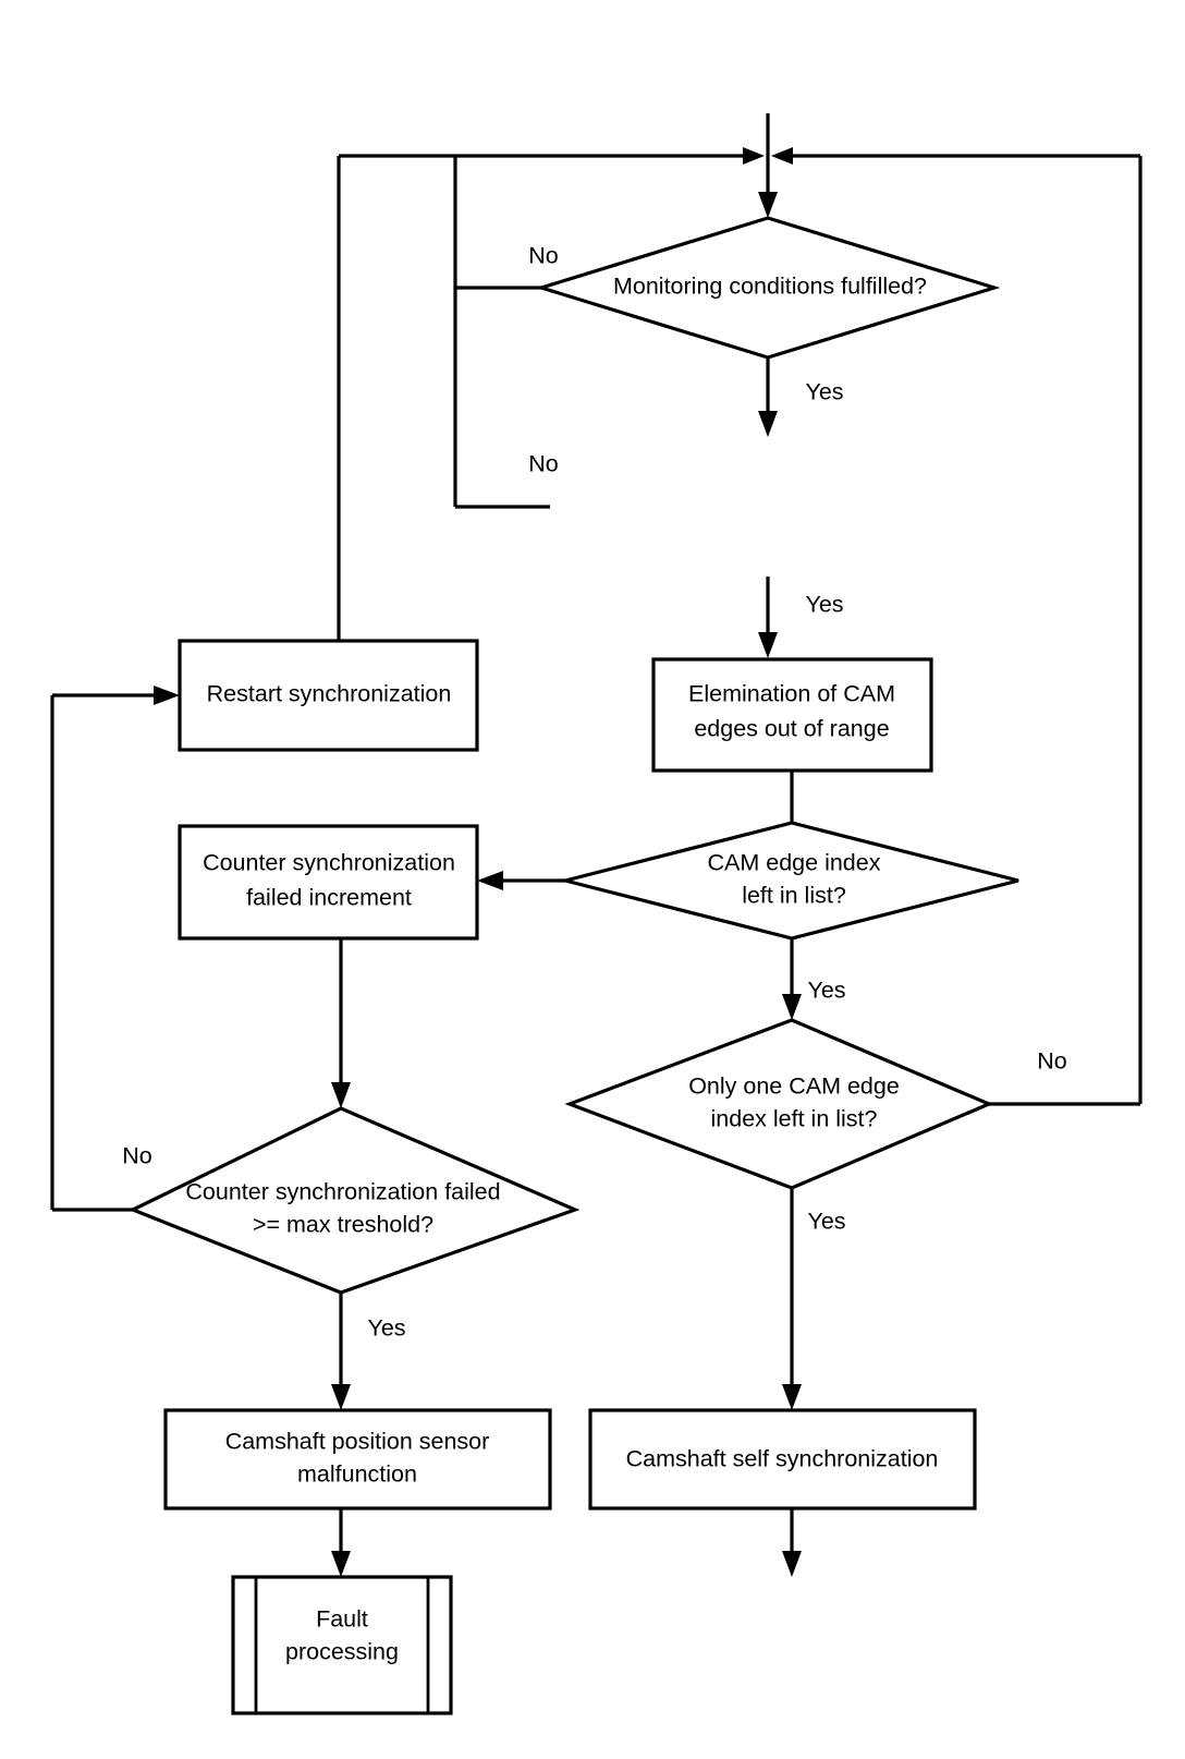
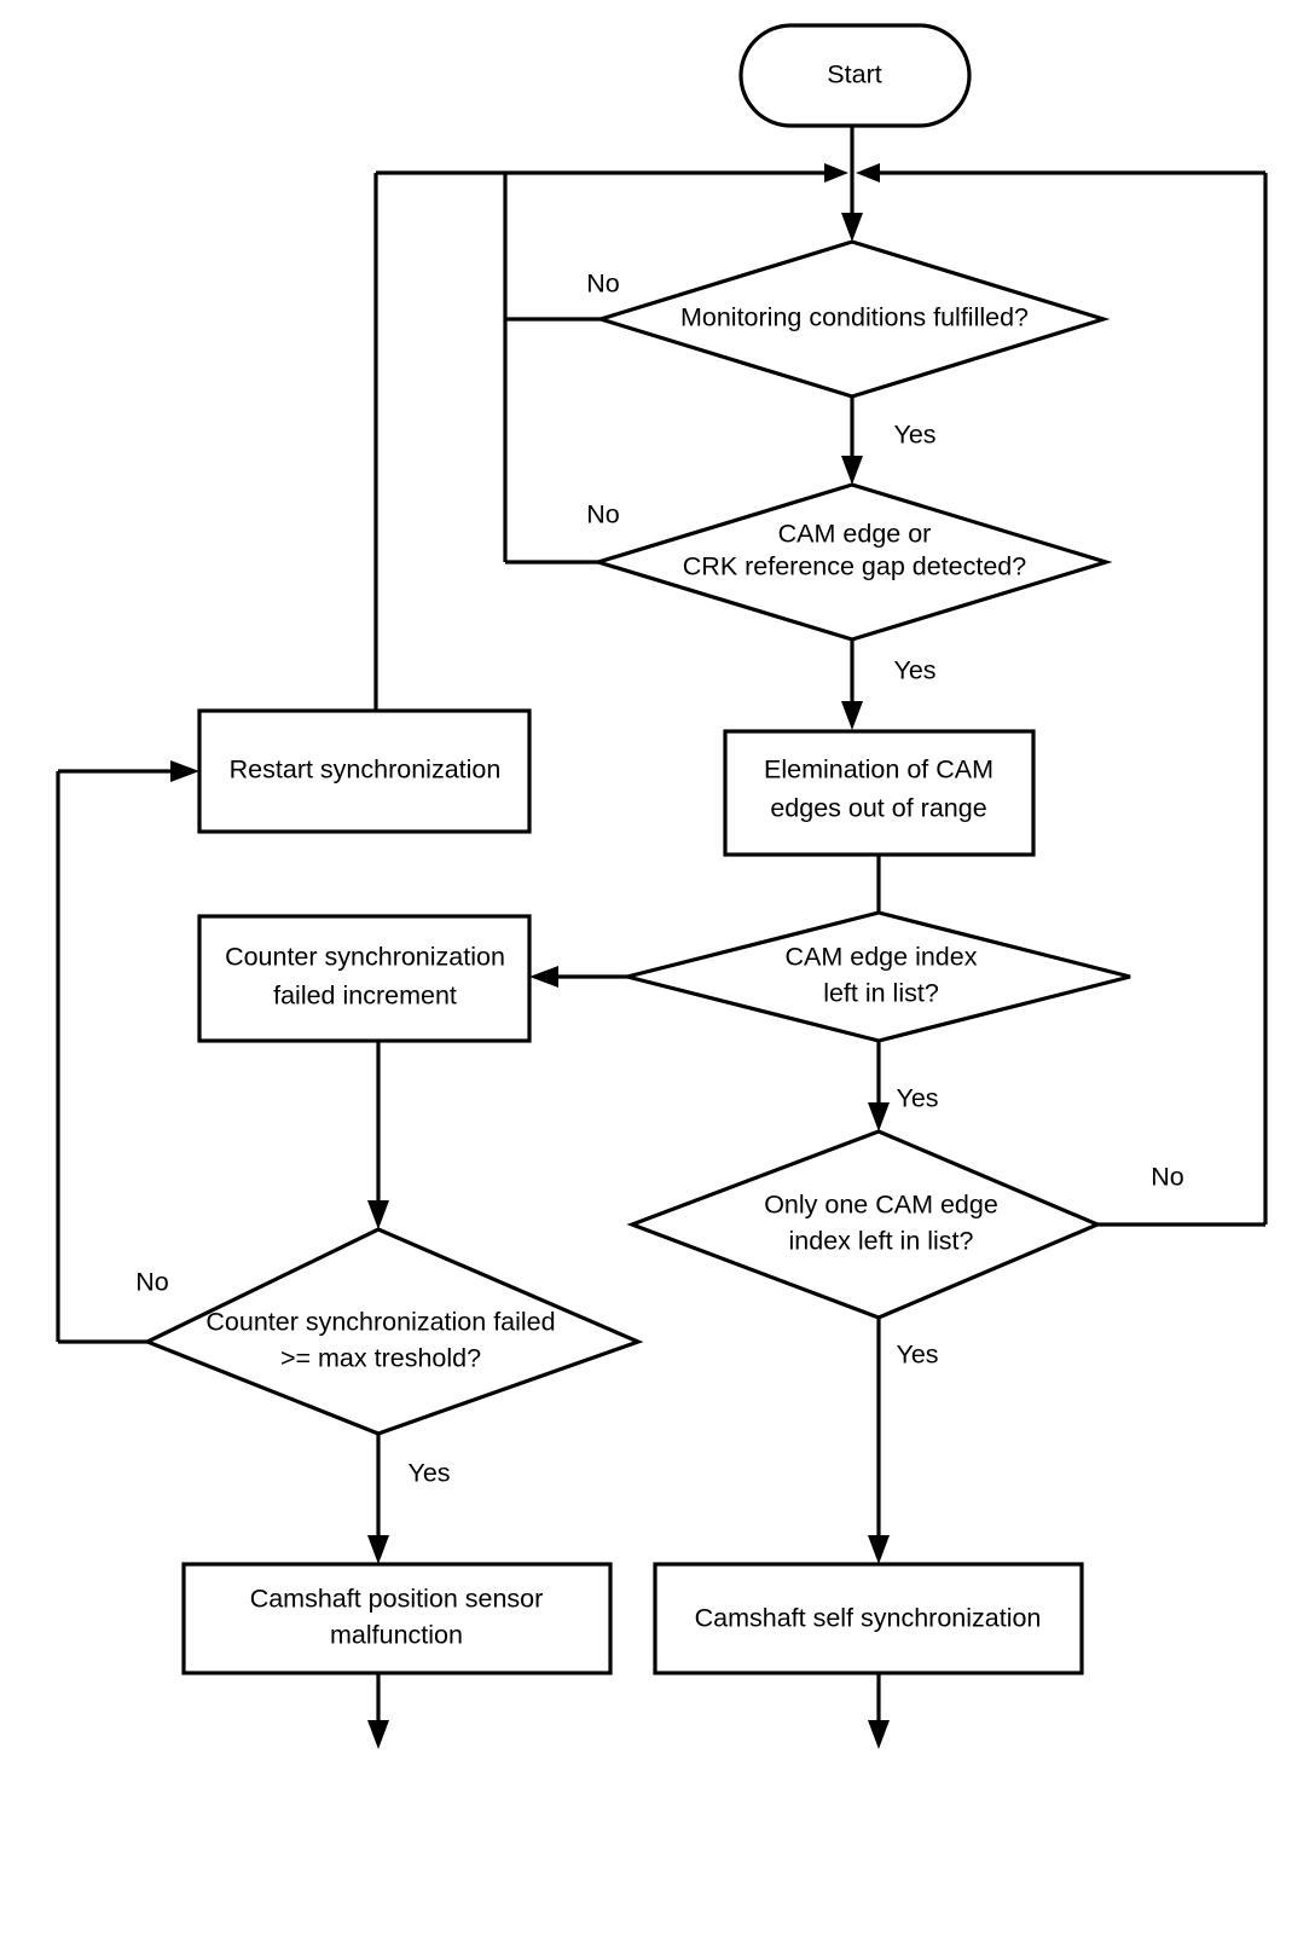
+ Start
  Monitoring conditions fulfilled?
+ CAM edge or
+ CRK reference gap detected?
  Restart synchronization
  Elemination of CAM
  edges out of range
  Counter synchronization
  failed increment
  CAM edge index
  left in list?
  Only one CAM edge
  index left in list?
  Counter synchronization failed
  >= max treshold?
  Camshaft position sensor
  malfunction
  Camshaft self synchronization
- Fault
- processing
  No
  Yes
  No
  Yes
  Yes
  No
  Yes
  No
  Yes
